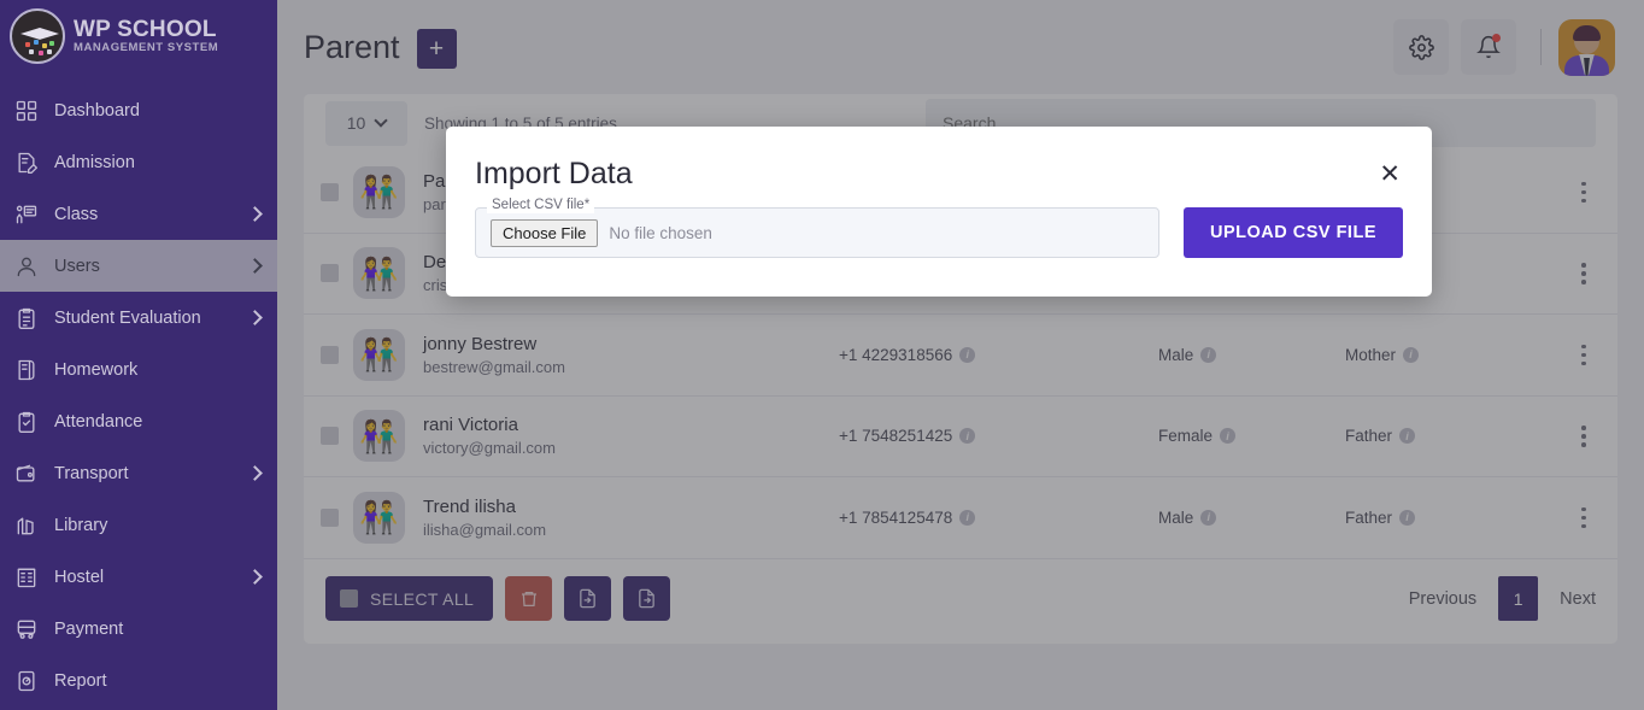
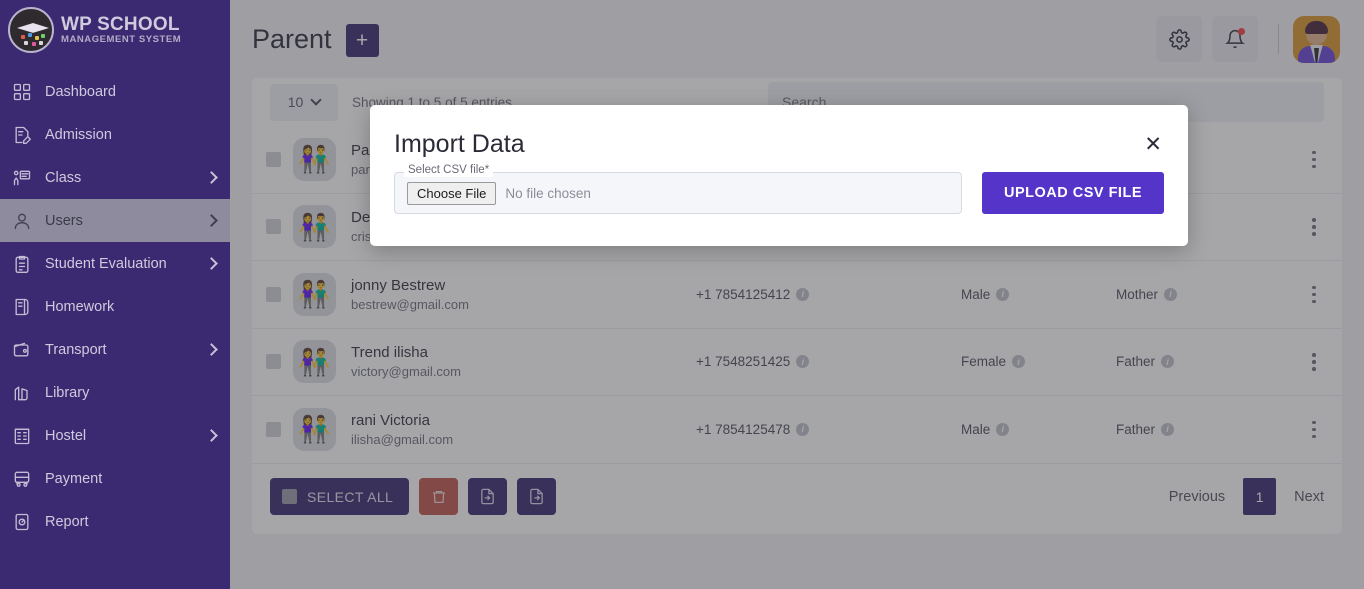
  WP SCHOOL
  MANAGEMENT SYSTEM
  Dashboard
  Admission
  Class
  Users
  Student Evaluation
  Homework
- Attendance
  Transport
  Library
  Hostel
  Payment
  Report
  Parent
  +
  10
  Showing 1 to 5 of 5 entries
  Search
  👫
  👫
  👫
  jonny Bestrew
  bestrew@gmail.com
- +1 4229318566
+ +1 7854125412
  i
  Male
  i
  Mother
  i
  👫
- rani Victoria
+ Trend ilisha
  victory@gmail.com
  +1 7548251425
  i
  Female
  i
  Father
  i
  👫
- Trend ilisha
+ rani Victoria
  ilisha@gmail.com
  +1 7854125478
  i
  Male
  i
  Father
  i
  SELECT ALL
  Previous
  1
  Next
  Import Data
  ✕
  Select CSV file*
  Choose File
  No file chosen
  UPLOAD CSV FILE
